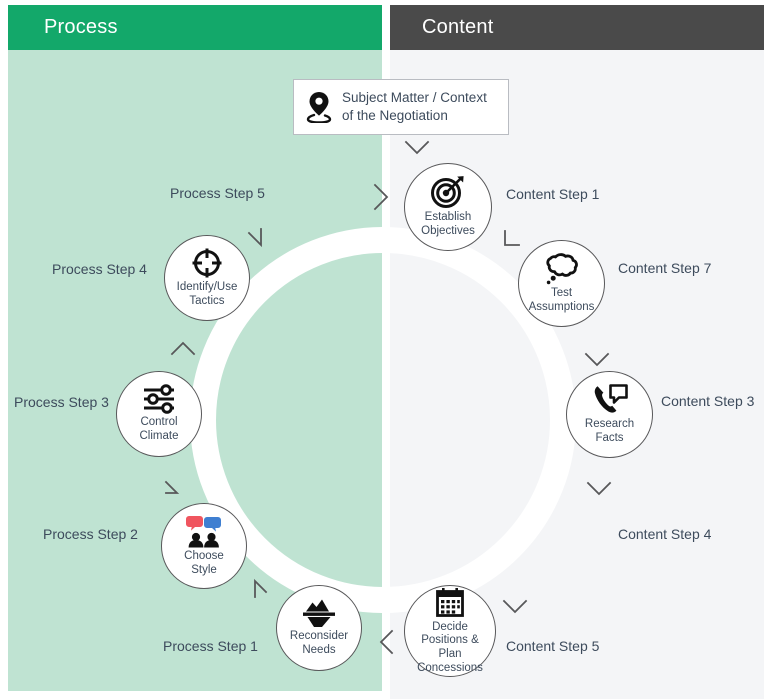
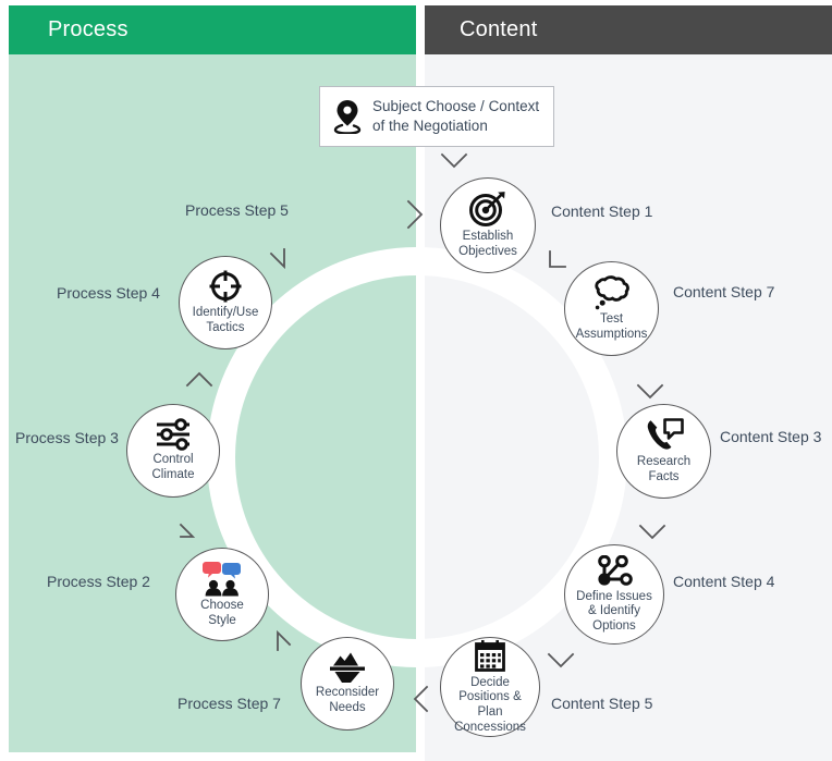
  Process
  Content
- Subject Matter / Context of the Negotiation
+ Subject Choose / Context of the Negotiation
  Process Step 5
  Identify/Use
  Tactics
  Process Step 4
  Control
  Climate
  Process Step 3
  Choose
  Style
  Process Step 2
  Reconsider
  Needs
- Process Step 1
+ Process Step 7
  Establish
  Objectives
  Content Step 1
  Test
  Assumptions
  Content Step 7
  Research
  Facts
  Content Step 3
+ Define Issues
+ & Identify
+ Options
  Content Step 4
  Decide
  Positions & Plan
  Concessions
  Content Step 5
